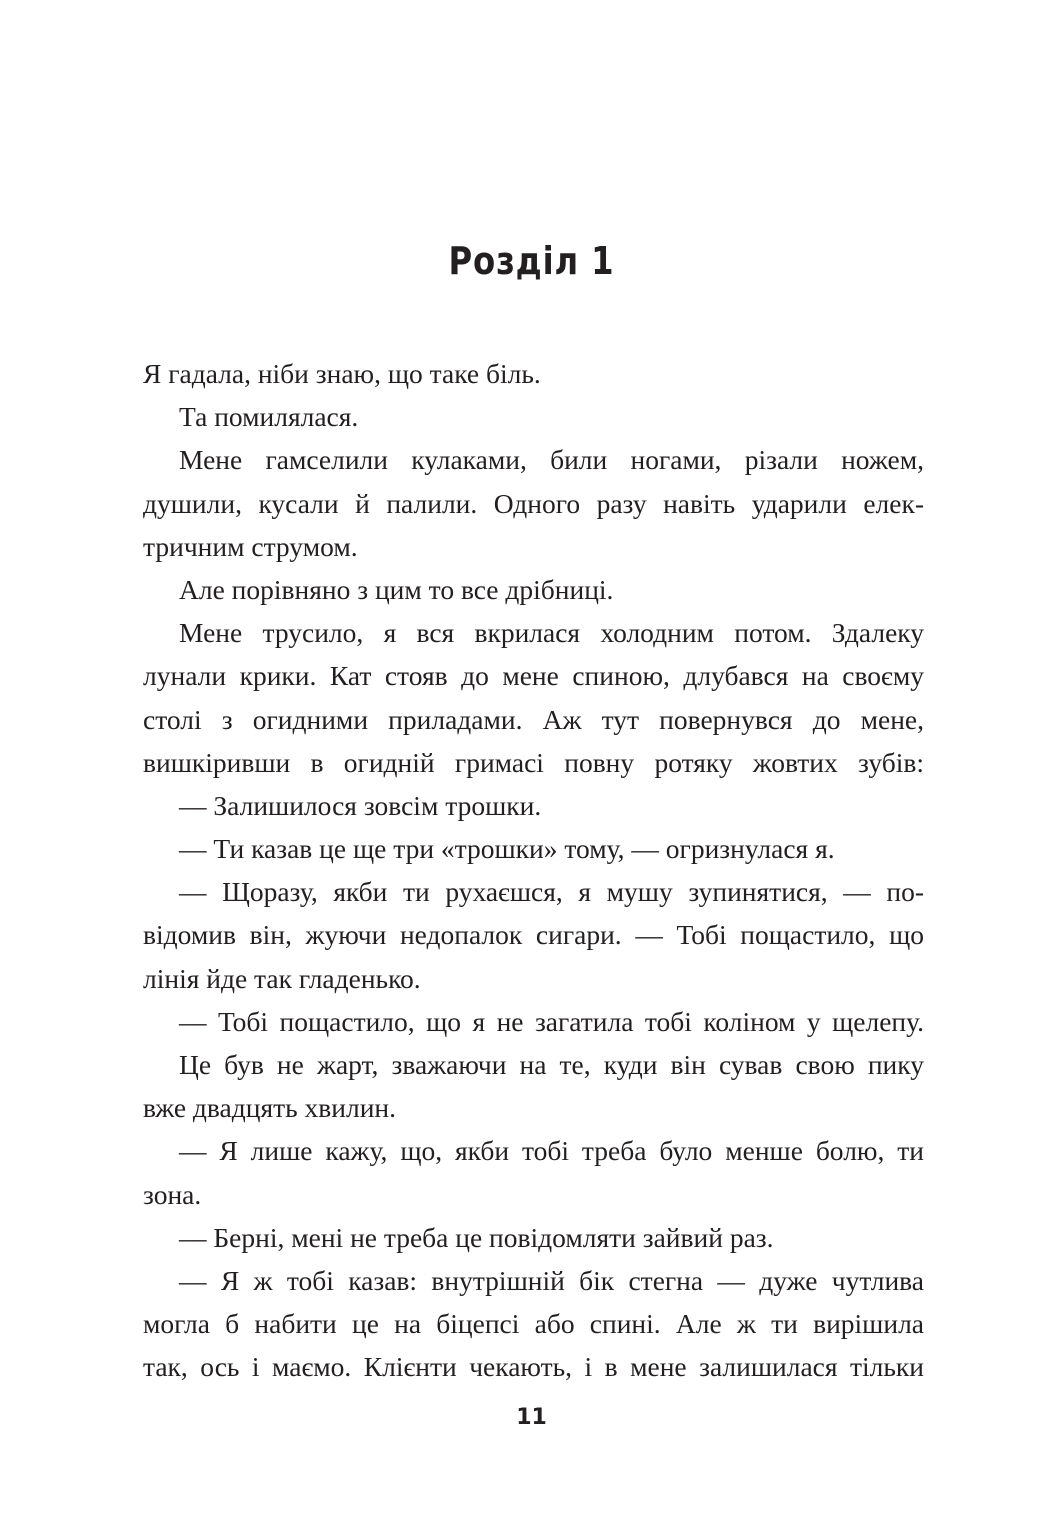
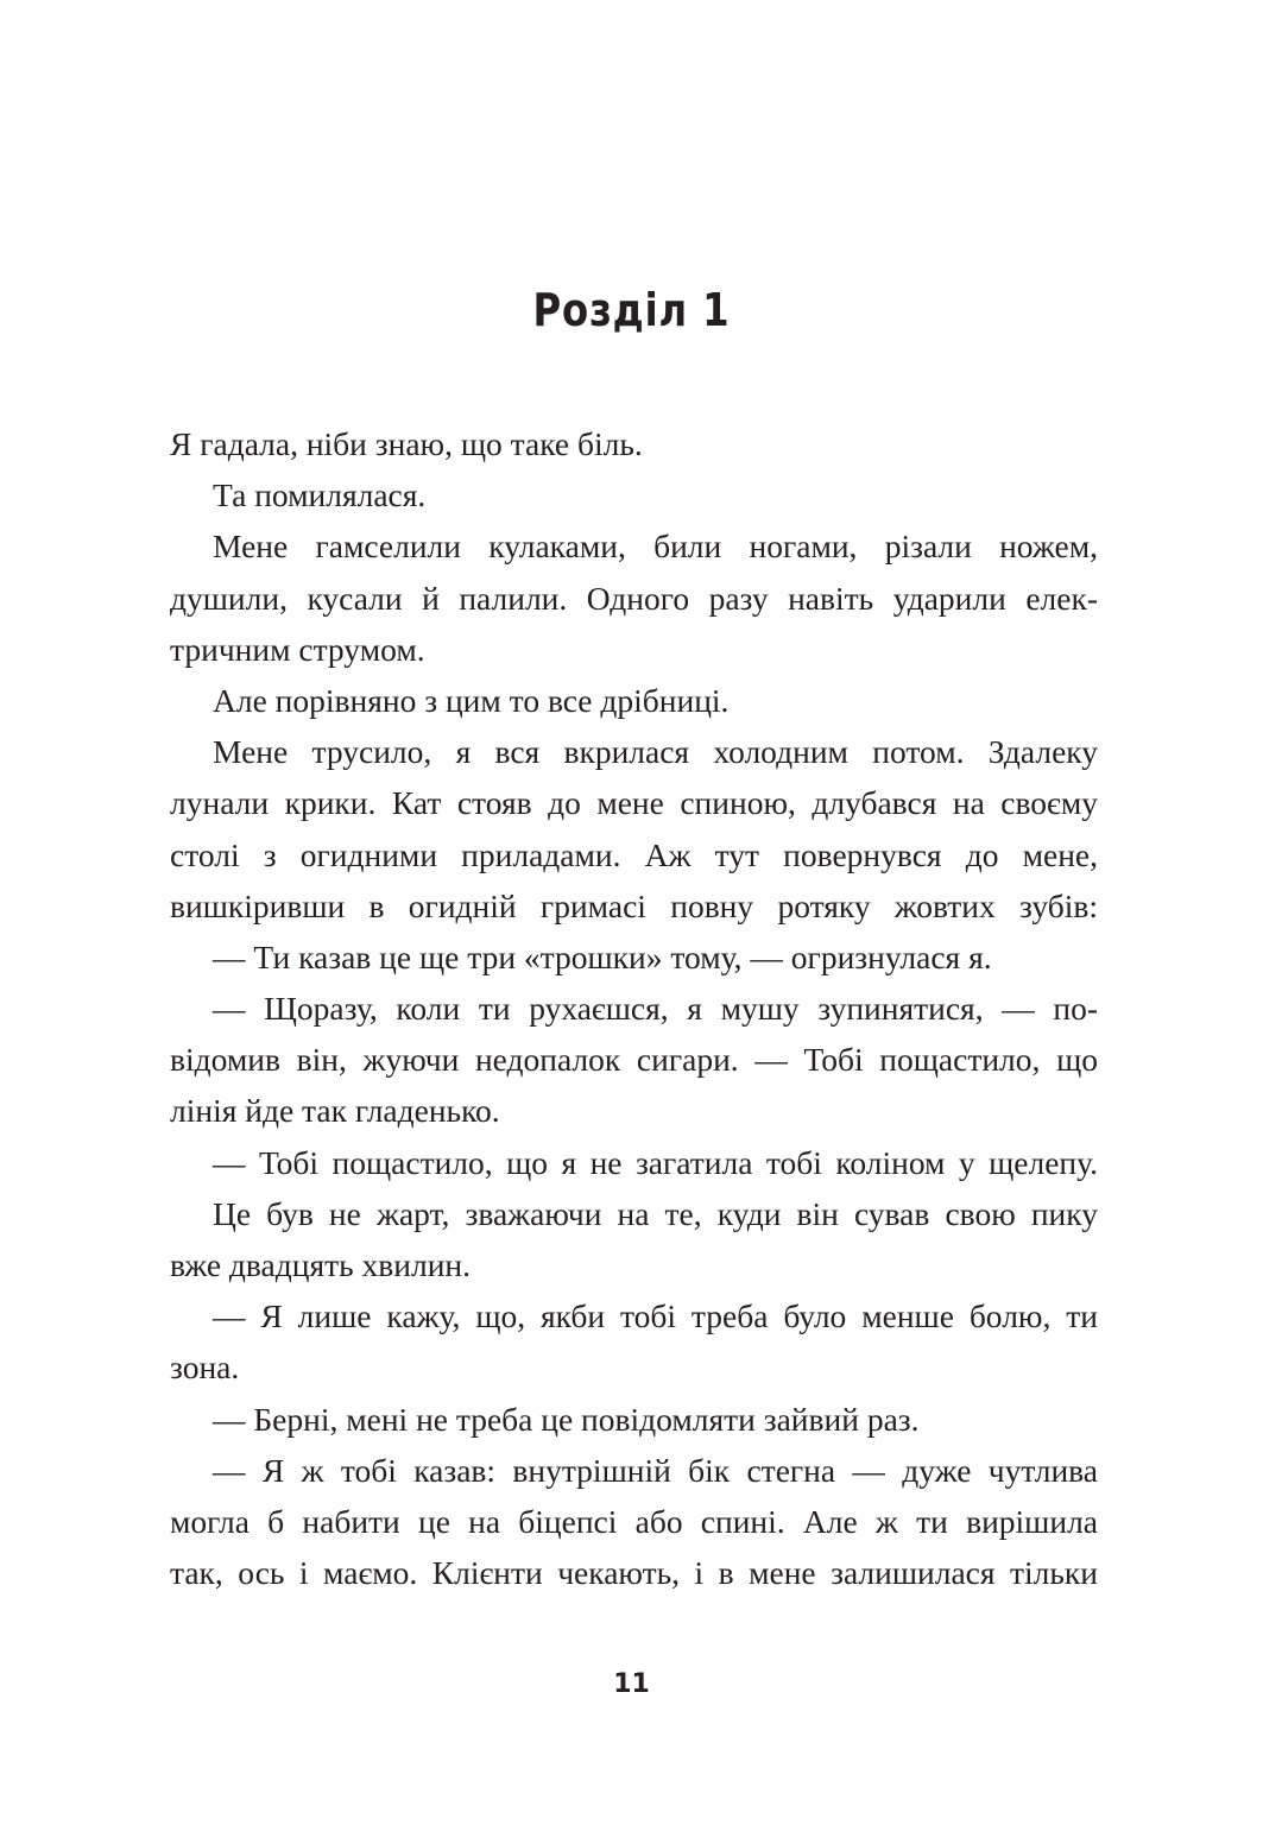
  Розділ 1
  Я гадала, ніби знаю, що таке біль.
  Та помилялася.
  Мене гамселили кулаками, били ногами, різали ножем,
  душили, кусали й палили. Одного разу навіть ударили елек-
  тричним струмом.
  Але порівняно з цим то все дрібниці.
  Мене трусило, я вся вкрилася холодним потом. Здалеку
  лунали крики. Кат стояв до мене спиною, длубався на своєму
  столі з огидними приладами. Аж тут повернувся до мене,
  вишкіривши в огидній гримасі повну ротяку жовтих зубів:
- — Залишилося зовсім трошки.
  — Ти казав це ще три «трошки» тому, — огризнулася я.
- — Щоразу, якби ти рухаєшся, я мушу зупинятися, — по-
+ — Щоразу, коли ти рухаєшся, я мушу зупинятися, — по-
  відомив він, жуючи недопалок сигари. — Тобі пощастило, що
  лінія йде так гладенько.
  — Тобі пощастило, що я не загатила тобі коліном у щелепу.
  Це був не жарт, зважаючи на те, куди він сував свою пику
  вже двадцять хвилин.
  — Я лише кажу, що, якби тобі треба було менше болю, ти
  зона.
  — Берні, мені не треба це повідомляти зайвий раз.
  — Я ж тобі казав: внутрішній бік стегна — дуже чутлива
  могла б набити це на біцепсі або спині. Але ж ти вирішила
  так, ось і маємо. Клієнти чекають, і в мене залишилася тільки
  11
